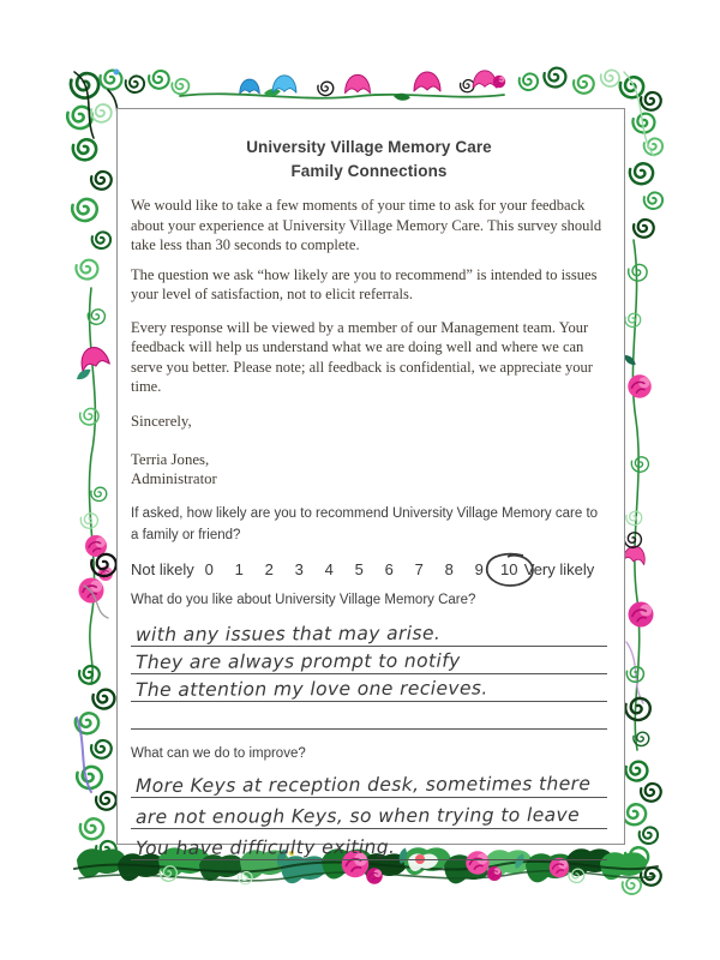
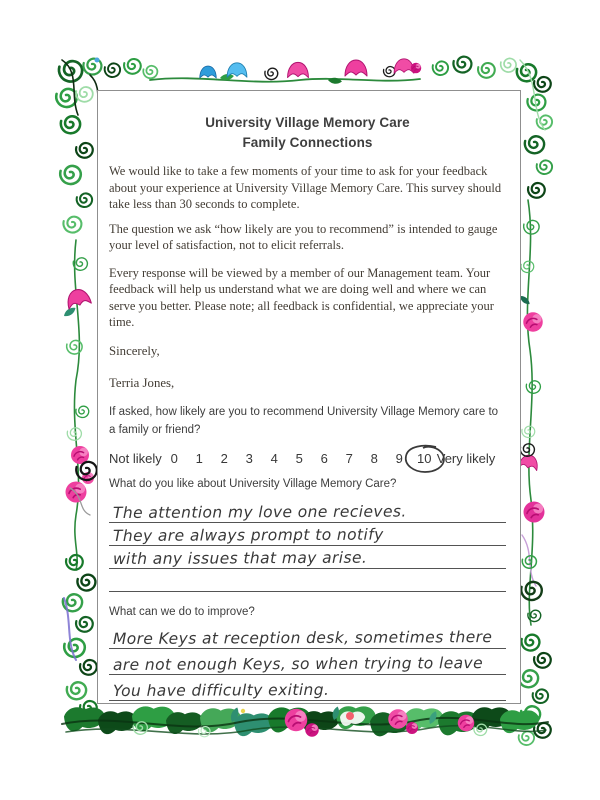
  University Village Memory Care
  Family Connections
  We would like to take a few moments of your time to ask for your feedback about your experience at University Village Memory Care. This survey should take less than 30 seconds to complete.
- The question we ask “how likely are you to recommend” is intended to issues your level of satisfaction, not to elicit referrals.
+ The question we ask “how likely are you to recommend” is intended to gauge your level of satisfaction, not to elicit referrals.
  Every response will be viewed by a member of our Management team. Your feedback will help us understand what we are doing well and where we can serve you better. Please note; all feedback is confidential, we appreciate your time.
  Sincerely,
  Terria Jones,
- Administrator
  If asked, how likely are you to recommend University Village Memory care to a family or friend?
  Not likely
  0
  1
  2
  3
  4
  5
  6
  7
  8
  9
  10
  Very likely
  What do you like about University Village Memory Care?
- with any issues that may arise.
+ The attention my love one recieves.
  They are always prompt to notify
- The attention my love one recieves.
+ with any issues that may arise.
  What can we do to improve?
  More Keys at reception desk, sometimes there
  are not enough Keys, so when trying to leave
  You have difficulty exiting.
